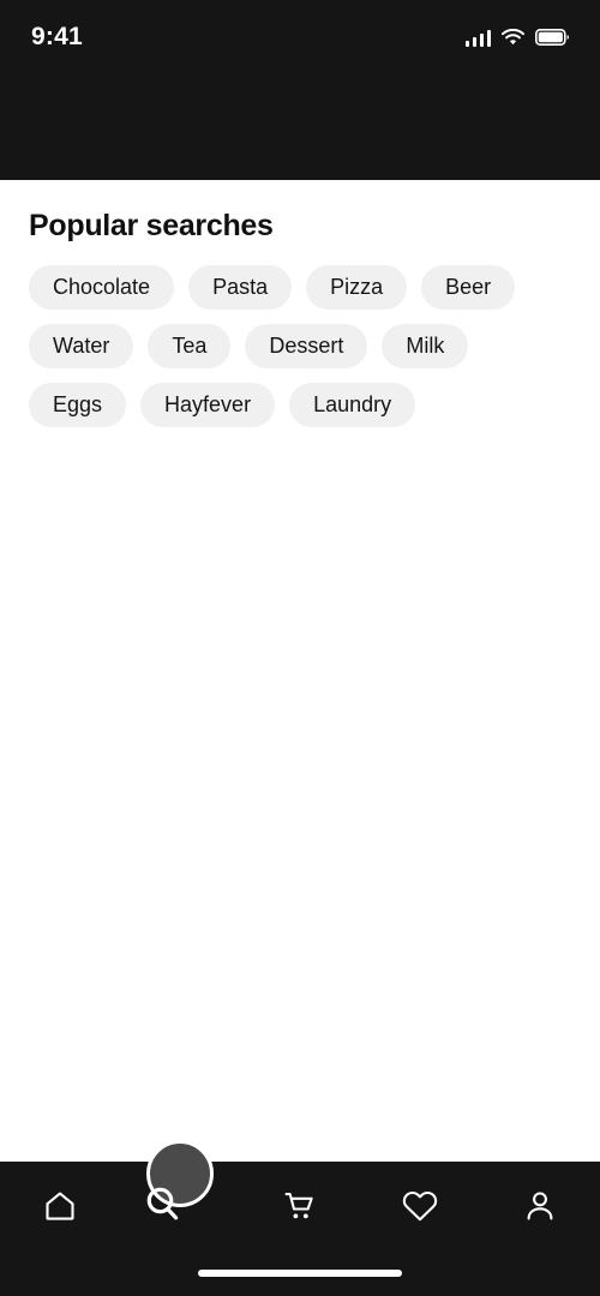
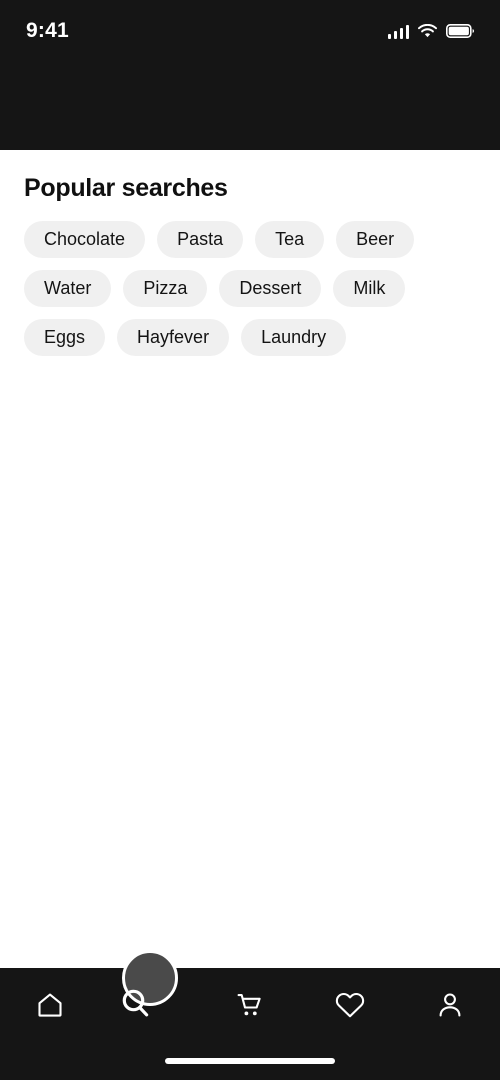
  9:41
  Popular searches
  Chocolate
  Pasta
- Pizza
+ Tea
  Beer
  Water
- Tea
+ Pizza
  Dessert
  Milk
  Eggs
  Hayfever
  Laundry
